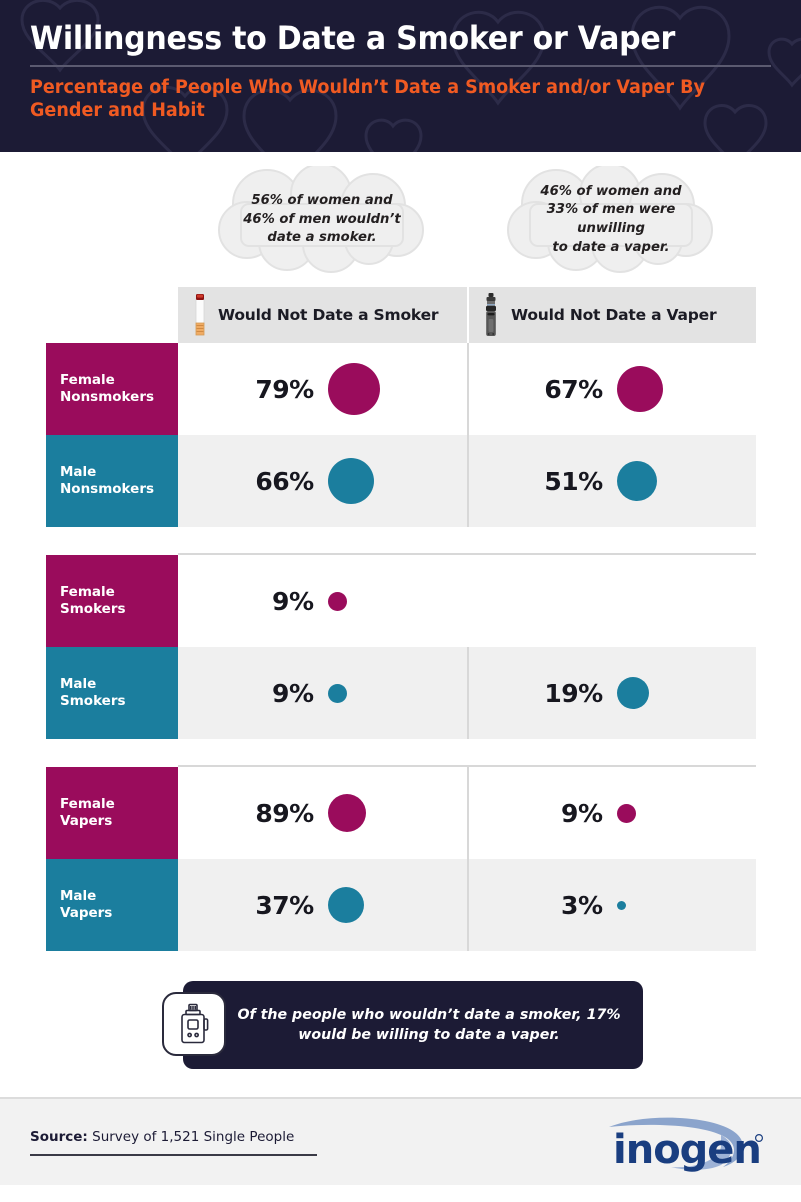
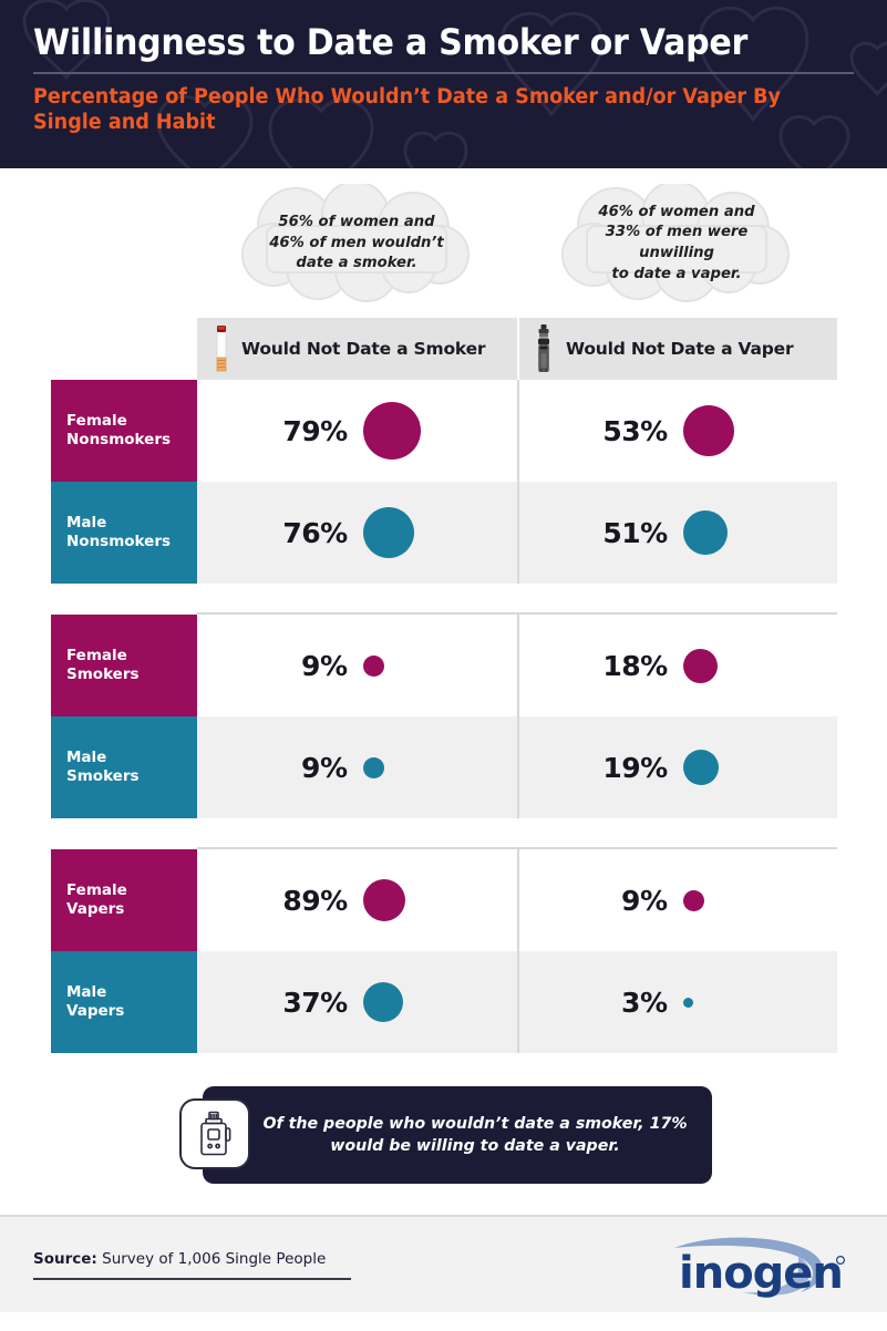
  Willingness to Date a Smoker or Vaper
- Percentage of People Who Wouldn’t Date a Smoker and/or Vaper By Gender and Habit
+ Percentage of People Who Wouldn’t Date a Smoker and/or Vaper By Single and Habit
  56% of women and
  46% of men wouldn’t
  date a smoker.
  46% of women and
  33% of men were unwilling
  to date a vaper.
  Would Not Date a Smoker
  Would Not Date a Vaper
  Female
  Nonsmokers
  79%
- 67%
+ 53%
  Male
  Nonsmokers
- 66%
+ 76%
  51%
  Female
  Smokers
  9%
+ 18%
  Male
  Smokers
  9%
  19%
  Female
  Vapers
  89%
  9%
  Male
  Vapers
  37%
  3%
  Of the people who wouldn’t date a smoker, 17%
  would be willing to date a vaper.
- Source: Survey of 1,521 Single People
+ Source: Survey of 1,006 Single People
  inogen
